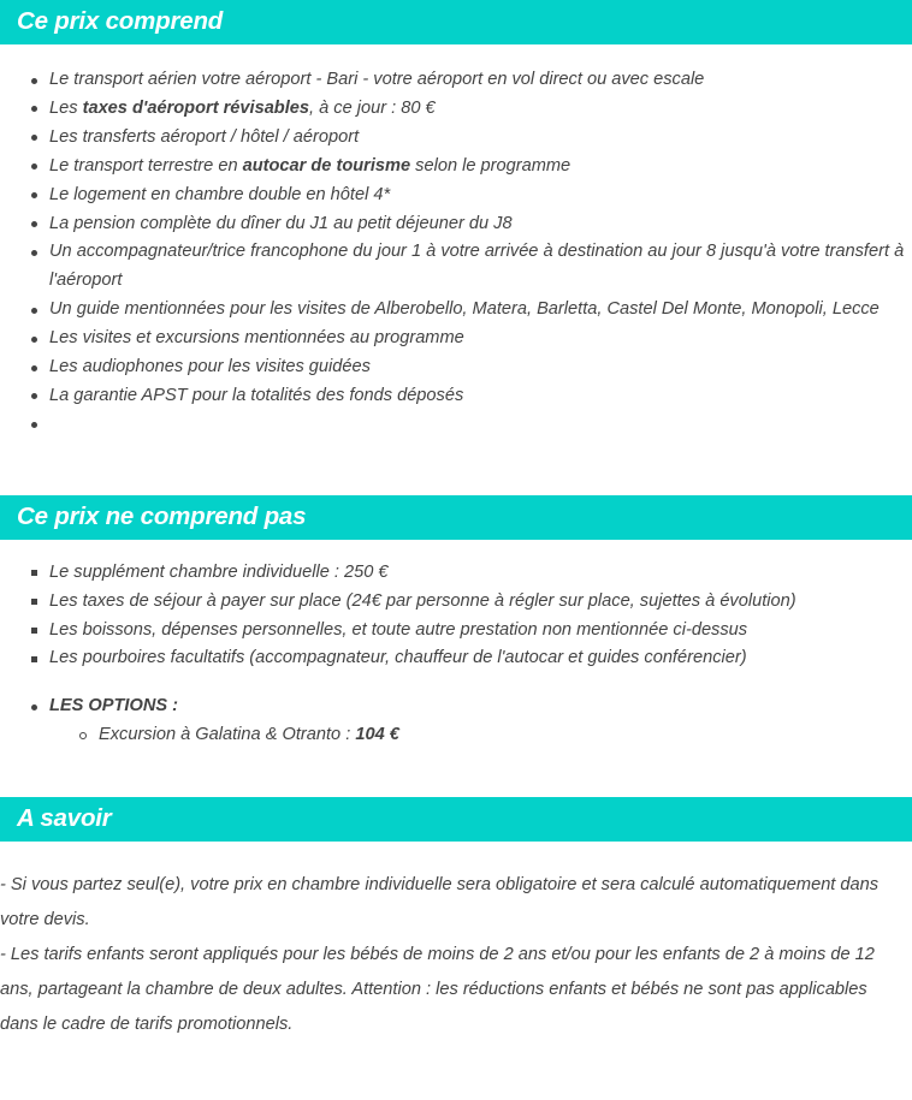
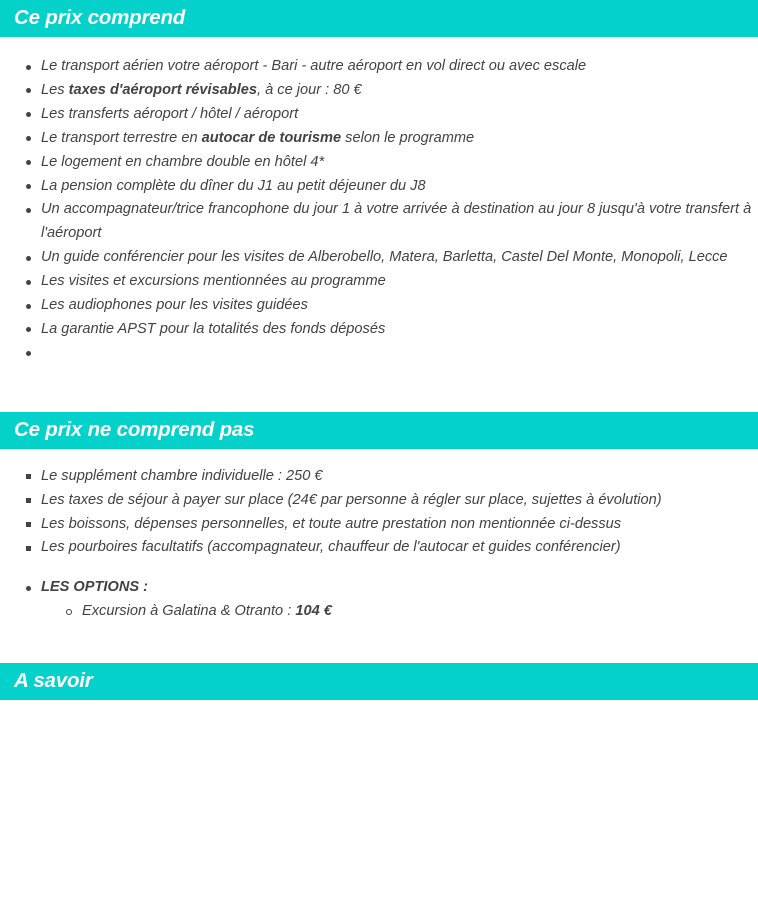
  Ce prix comprend
- Le transport aérien votre aéroport - Bari - votre aéroport en vol direct ou avec escale
+ Le transport aérien votre aéroport - Bari - autre aéroport en vol direct ou avec escale
  Les taxes d'aéroport révisables, à ce jour : 80 €
  Les transferts aéroport / hôtel / aéroport
  Le transport terrestre en autocar de tourisme selon le programme
  Le logement en chambre double en hôtel 4*
  La pension complète du dîner du J1 au petit déjeuner du J8
  Un accompagnateur/trice francophone du jour 1 à votre arrivée à destination au jour 8 jusqu'à votre transfert à l'aéroport
- Un guide mentionnées pour les visites de Alberobello, Matera, Barletta, Castel Del Monte, Monopoli, Lecce
+ Un guide conférencier pour les visites de Alberobello, Matera, Barletta, Castel Del Monte, Monopoli, Lecce
  Les visites et excursions mentionnées au programme
  Les audiophones pour les visites guidées
  La garantie APST pour la totalités des fonds déposés
  Ce prix ne comprend pas
  Le supplément chambre individuelle : 250 €
  Les taxes de séjour à payer sur place (24€ par personne à régler sur place, sujettes à évolution)
  Les boissons, dépenses personnelles, et toute autre prestation non mentionnée ci-dessus
  Les pourboires facultatifs (accompagnateur, chauffeur de l'autocar et guides conférencier)
  LES OPTIONS :
  Excursion à Galatina & Otranto : 104 €
  A savoir
- - Si vous partez seul(e), votre prix en chambre individuelle sera obligatoire et sera calculé automatiquement dans votre devis.
- - Les tarifs enfants seront appliqués pour les bébés de moins de 2 ans et/ou pour les enfants de 2 à moins de 12 ans, partageant la chambre de deux adultes. Attention : les réductions enfants et bébés ne sont pas applicables dans le cadre de tarifs promotionnels.
